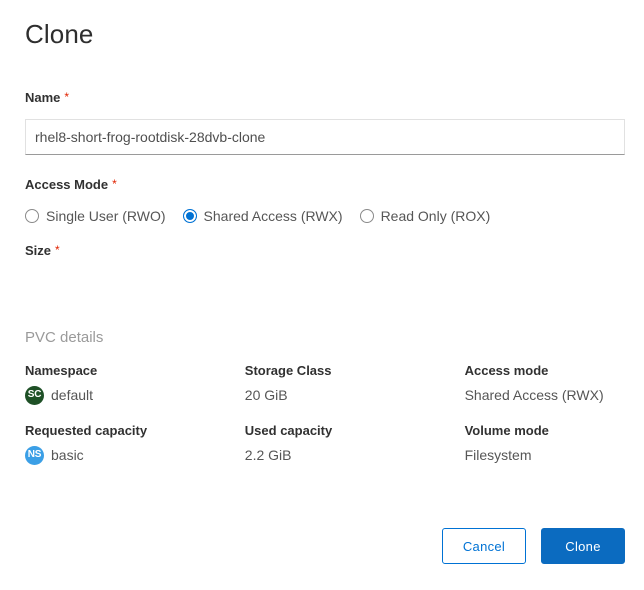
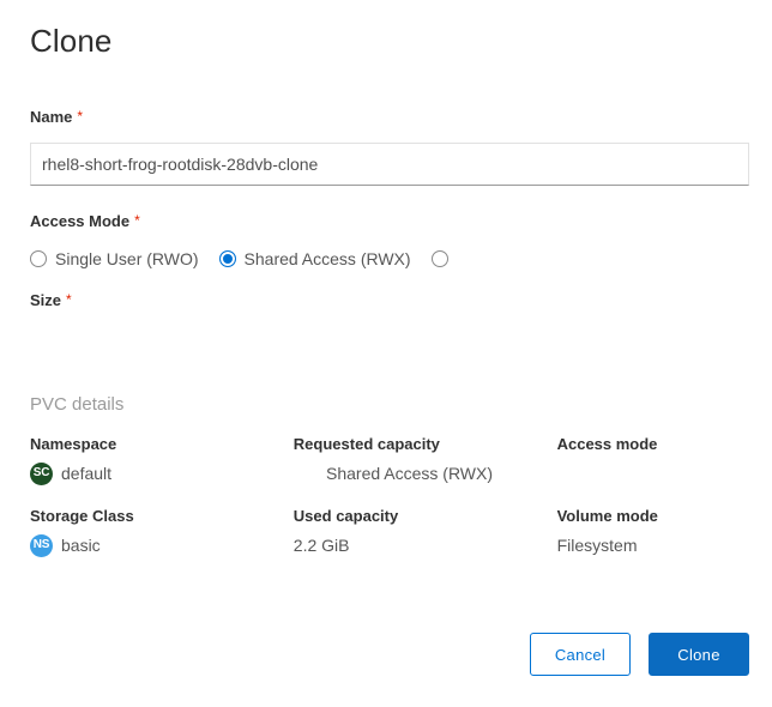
  Clone
  Name *
  rhel8-short-frog-rootdisk-28dvb-clone
  Access Mode *
  Single User (RWO)
  Shared Access (RWX)
- Read Only (ROX)
  Size *
  PVC details
  Namespace
- Storage Class
+ Requested capacity
  Access mode
  SC
  default
- 20 GiB
  Shared Access (RWX)
- Requested capacity
+ Storage Class
  Used capacity
  Volume mode
  NS
  basic
  2.2 GiB
  Filesystem
  Cancel
  Clone
